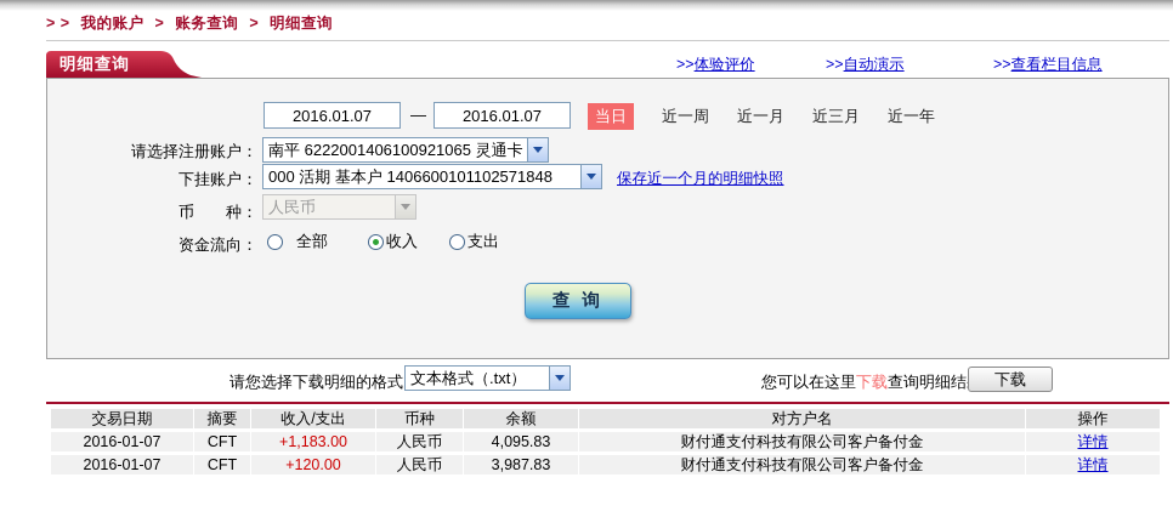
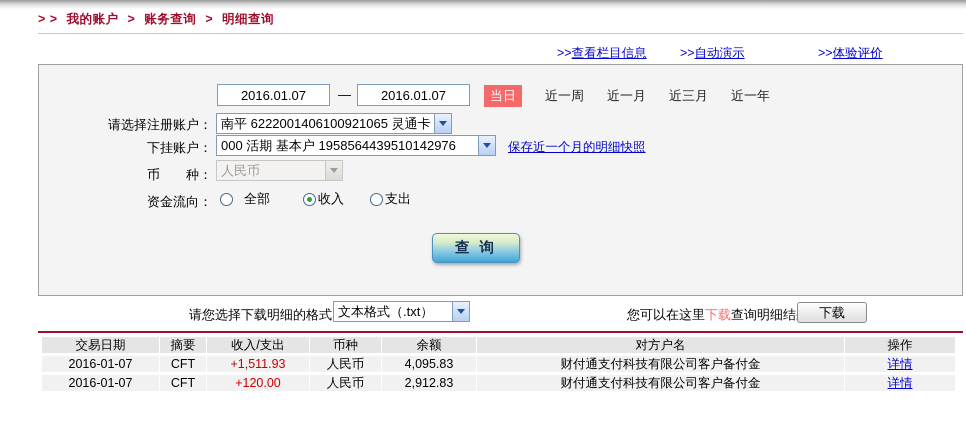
  > > 我的账户 > 账务查询 > 明细查询
- 明细查询
- >>体验评价
+ >>查看栏目信息
  >>自动演示
- >>查看栏目信息
+ >>体验评价
  2016.01.07
  —
  2016.01.07
  当日
  近一周
  近一月
  近三月
  近一年
  请选择注册账户：
  南平 6222001406100921065 灵通卡
  下挂账户：
- 000 活期 基本户 1406600101102571848
+ 000 活期 基本户 1958564439510142976
  保存近一个月的明细快照
  币 种：
  人民币
  资金流向：
  全部
  收入
  支出
  查 询
  请您选择下载明细的格式
  文本格式（.txt）
  您可以在这里下载查询明细结
  下载
  交易日期
  摘要
  收入/支出
  币种
  余额
  对方户名
  操作
  2016-01-07
  CFT
- +1,183.00
+ +1,511.93
  人民币
  4,095.83
  财付通支付科技有限公司客户备付金
  详情
  2016-01-07
  CFT
  +120.00
  人民币
- 3,987.83
+ 2,912.83
  财付通支付科技有限公司客户备付金
  详情
